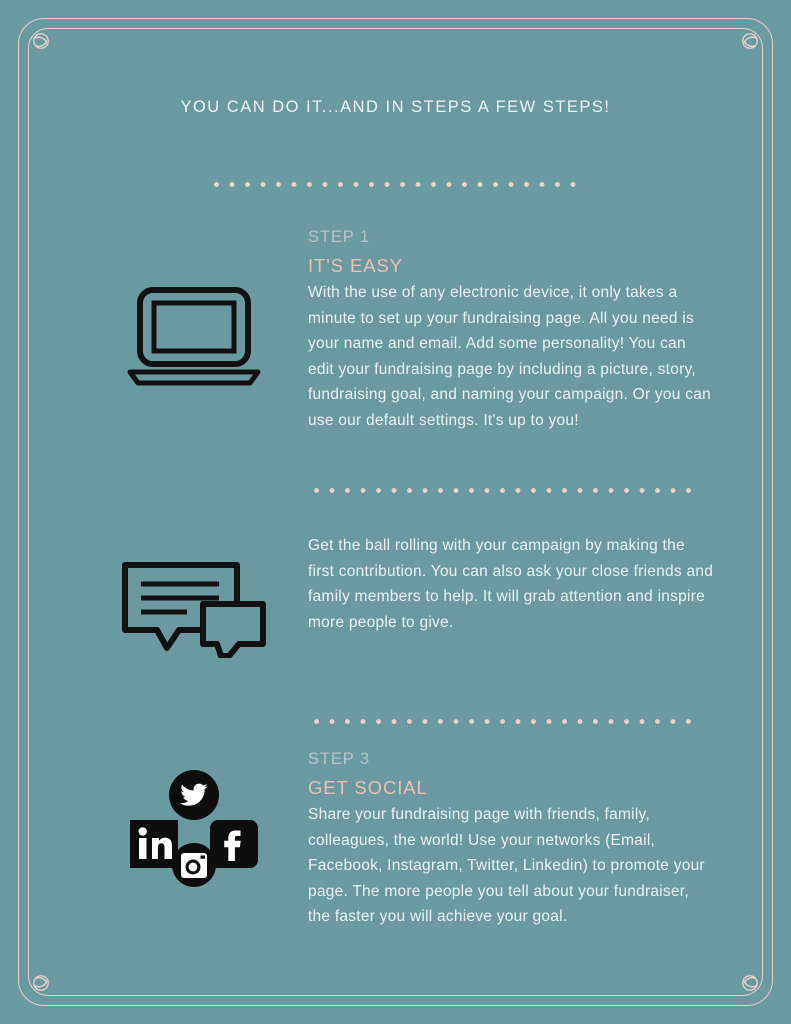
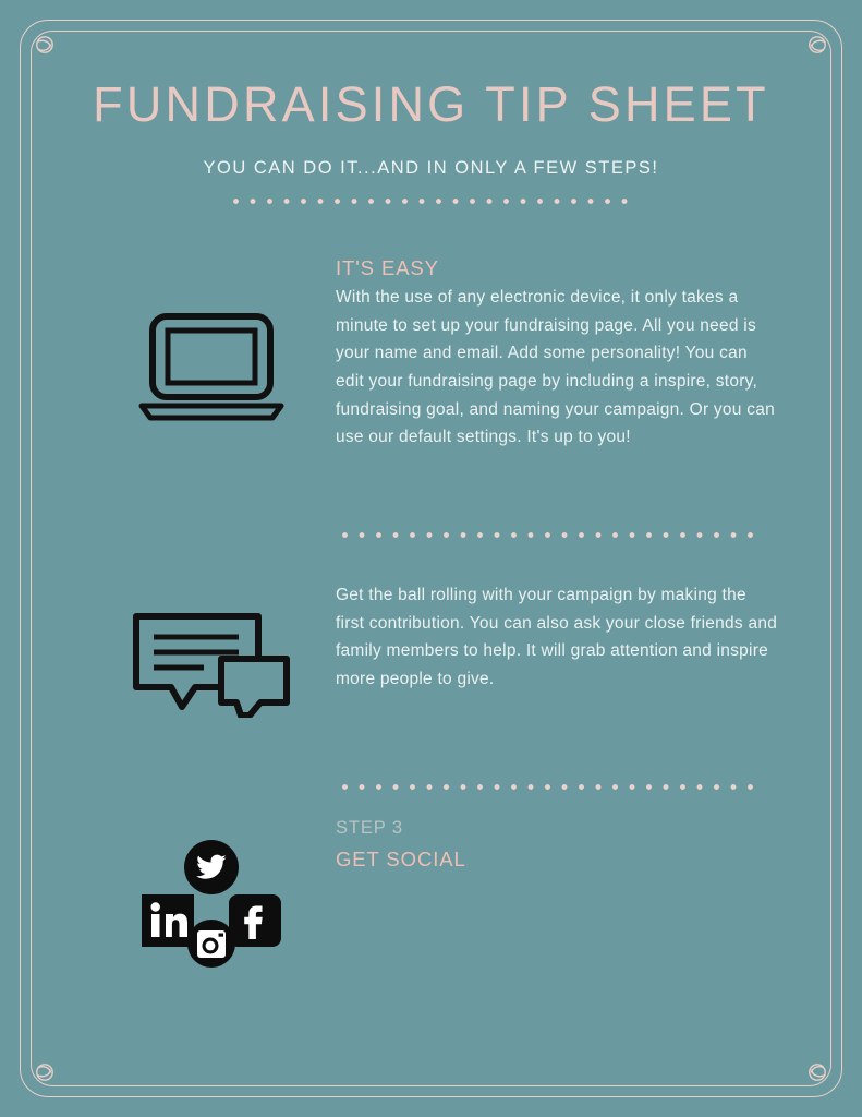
+ FUNDRAISING TIP SHEET
- YOU CAN DO IT...AND IN STEPS A FEW STEPS!
+ YOU CAN DO IT...AND IN ONLY A FEW STEPS!
- STEP 1
  IT'S EASY
- With the use of any electronic device, it only takes a minute to set up your fundraising page. All you need is your name and email. Add some personality! You can edit your fundraising page by including a picture, story, fundraising goal, and naming your campaign. Or you can use our default settings. It's up to you!
+ With the use of any electronic device, it only takes a minute to set up your fundraising page. All you need is your name and email. Add some personality! You can edit your fundraising page by including a inspire, story, fundraising goal, and naming your campaign. Or you can use our default settings. It's up to you!
  Get the ball rolling with your campaign by making the first contribution. You can also ask your close friends and family members to help. It will grab attention and inspire more people to give.
  STEP 3
  GET SOCIAL
- Share your fundraising page with friends, family, colleagues, the world! Use your networks (Email, Facebook, Instagram, Twitter, Linkedin) to promote your page. The more people you tell about your fundraiser, the faster you will achieve your goal.
